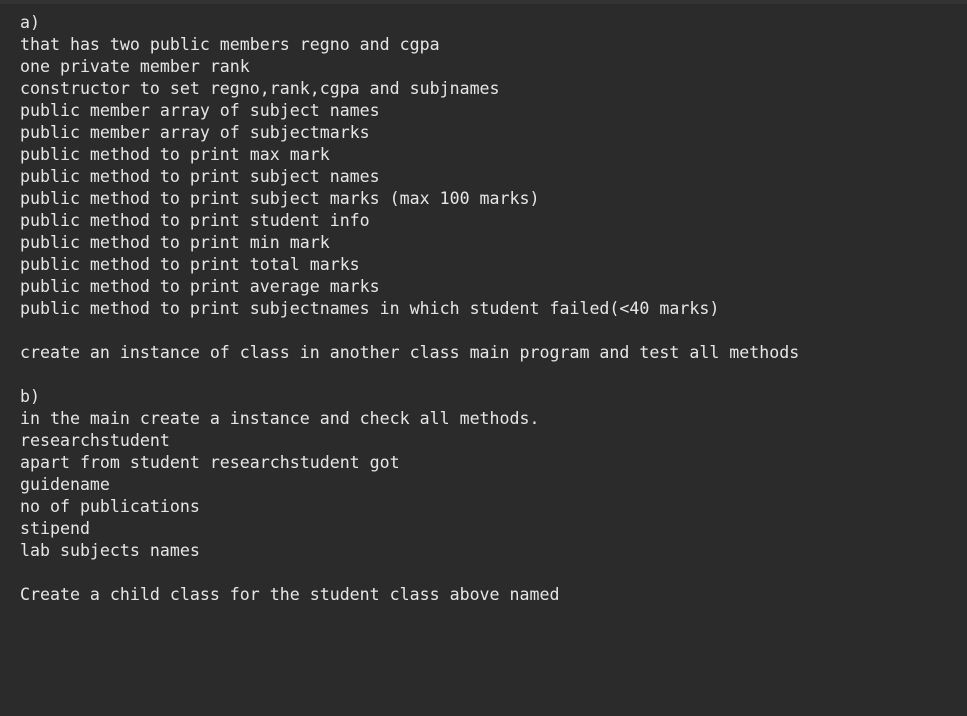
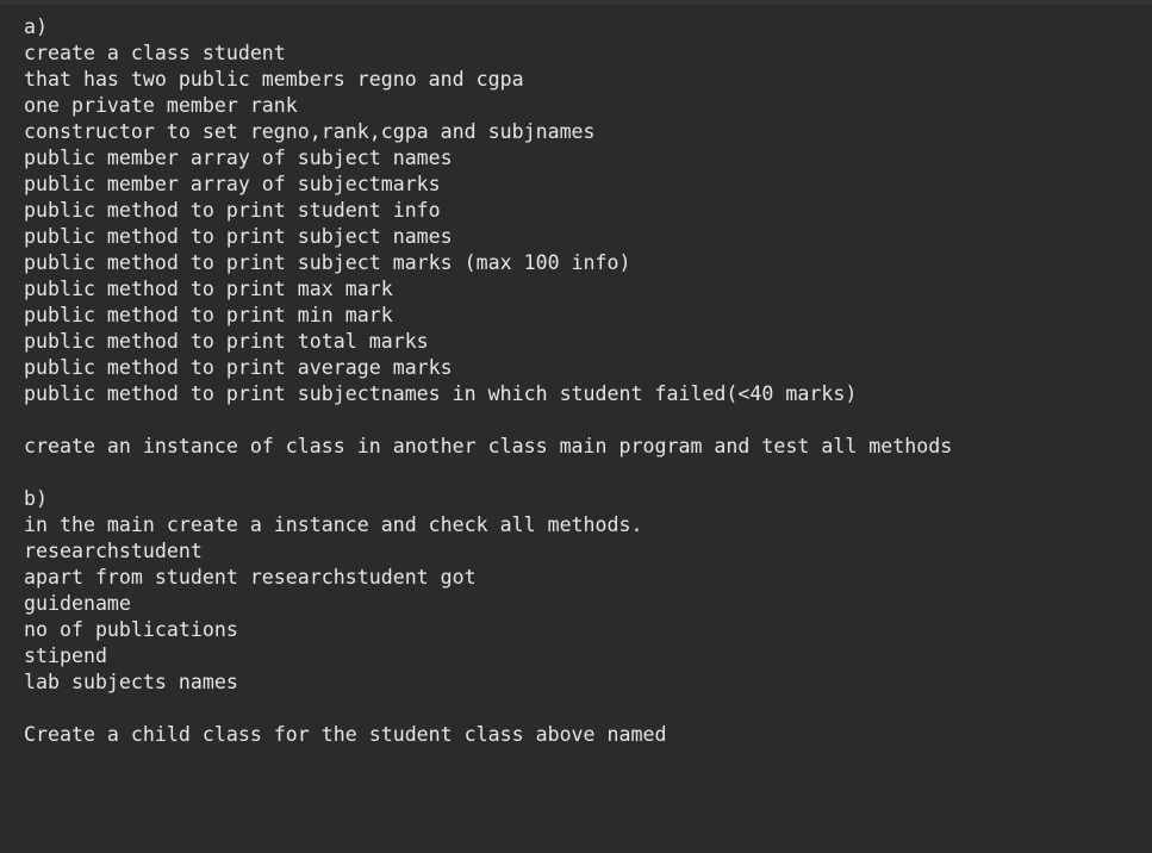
  a)
+ create a class student
  that has two public members regno and cgpa
  one private member rank
  constructor to set regno,rank,cgpa and subjnames
  public member array of subject names
  public member array of subjectmarks
- public method to print max mark
+ public method to print student info
  public method to print subject names
- public method to print subject marks (max 100 marks)
+ public method to print subject marks (max 100 info)
- public method to print student info
+ public method to print max mark
  public method to print min mark
  public method to print total marks
  public method to print average marks
  public method to print subjectnames in which student failed(<40 marks)
  create an instance of class in another class main program and test all methods
  b)
  in the main create a instance and check all methods.
  researchstudent
  apart from student researchstudent got
  guidename
  no of publications
  stipend
  lab subjects names
  Create a child class for the student class above named
